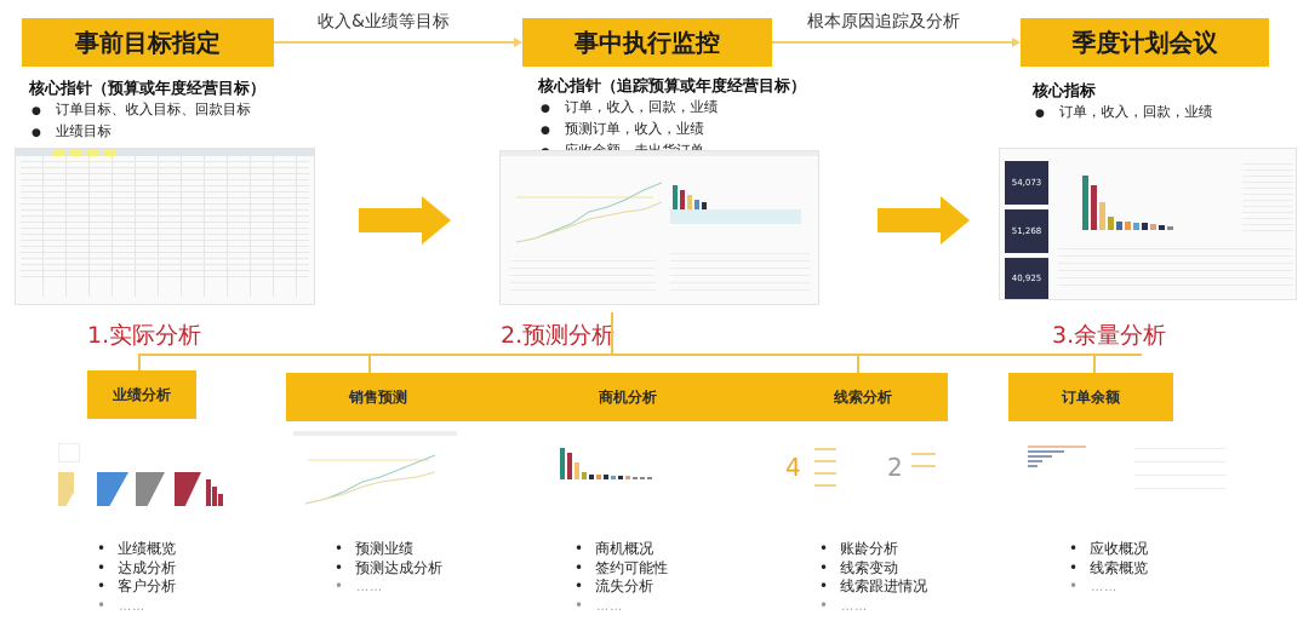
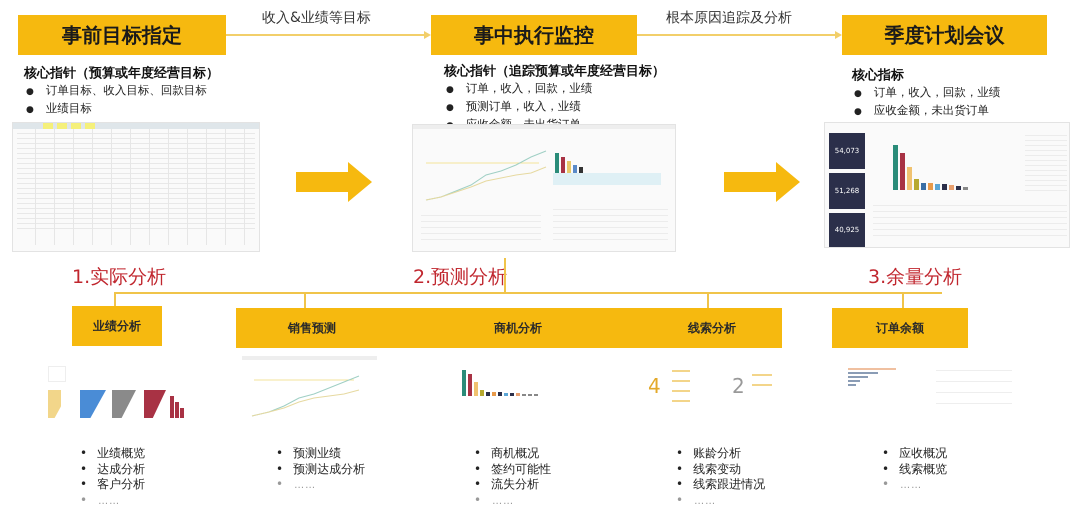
  事前目标指定
  事中执行监控
  季度计划会议
  收入&业绩等目标
  根本原因追踪及分析
  核心指针（预算或年度经营目标）
  订单目标、收入目标、回款目标
  业绩目标
  核心指针（追踪预算或年度经营目标）
  订单，收入，回款，业绩
  预测订单，收入，业绩
  核心指标
  订单，收入，回款，业绩
+ 应收金额，未出货订单
  54,073
  51,268
  40,925
  1.实际分析
  2.预测分析
  3.余量分析
  业绩分析
  销售预测
  商机分析
  线索分析
  订单余额
  4
  2
  业绩概览
  达成分析
  客户分析
  ……
  预测业绩
  预测达成分析
  ……
  商机概况
  签约可能性
  流失分析
  ……
  账龄分析
  线索变动
  线索跟进情况
  ……
  应收概况
  线索概览
  ……
